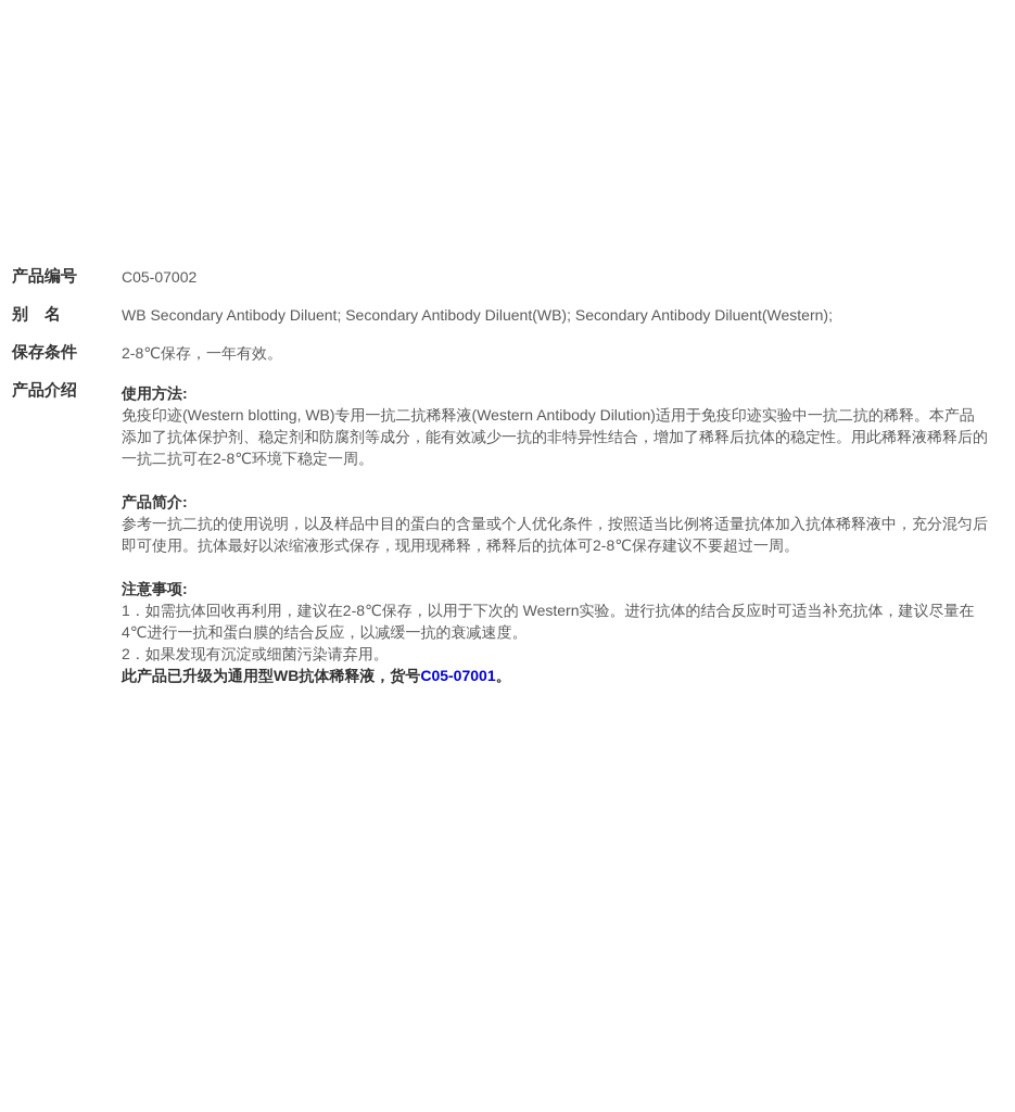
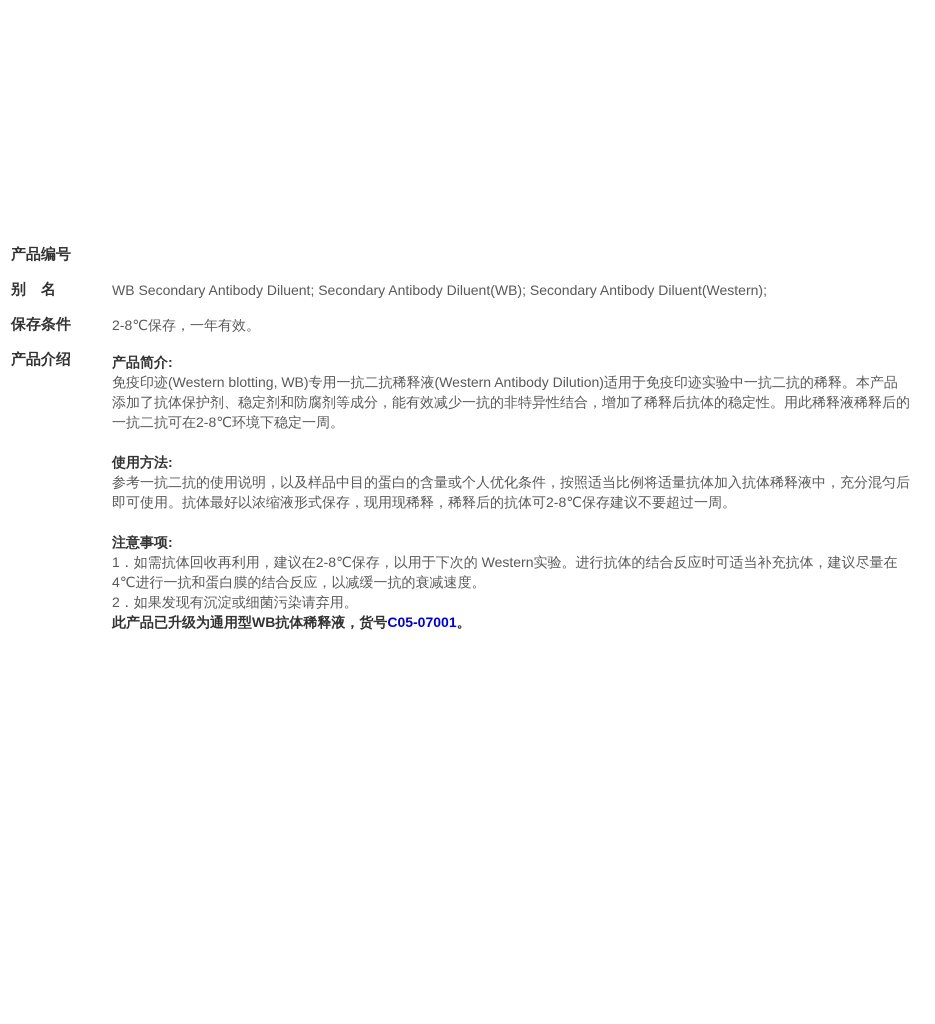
  产品编号
- C05-07002
  别 名
  WB Secondary Antibody Diluent; Secondary Antibody Diluent(WB); Secondary Antibody Diluent(Western);
  保存条件
  2-8℃保存，一年有效。
  产品介绍
- 使用方法:
+ 产品简介:
  免疫印迹(Western blotting, WB)专用一抗二抗稀释液(Western Antibody Dilution)适用于免疫印迹实验中一抗二抗的稀释。本产品添加了抗体保护剂、稳定剂和防腐剂等成分，能有效减少一抗的非特异性结合，增加了稀释后抗体的稳定性。用此稀释液稀释后的一抗二抗可在2-8℃环境下稳定一周。
- 产品简介:
+ 使用方法:
  参考一抗二抗的使用说明，以及样品中目的蛋白的含量或个人优化条件，按照适当比例将适量抗体加入抗体稀释液中，充分混匀后即可使用。抗体最好以浓缩液形式保存，现用现稀释，稀释后的抗体可2-8℃保存建议不要超过一周。
  注意事项:
  1．如需抗体回收再利用，建议在2-8℃保存，以用于下次的 Western实验。进行抗体的结合反应时可适当补充抗体，建议尽量在 4℃进行一抗和蛋白膜的结合反应，以减缓一抗的衰减速度。
  2．如果发现有沉淀或细菌污染请弃用。
  此产品已升级为通用型WB抗体稀释液，货号C05-07001。
